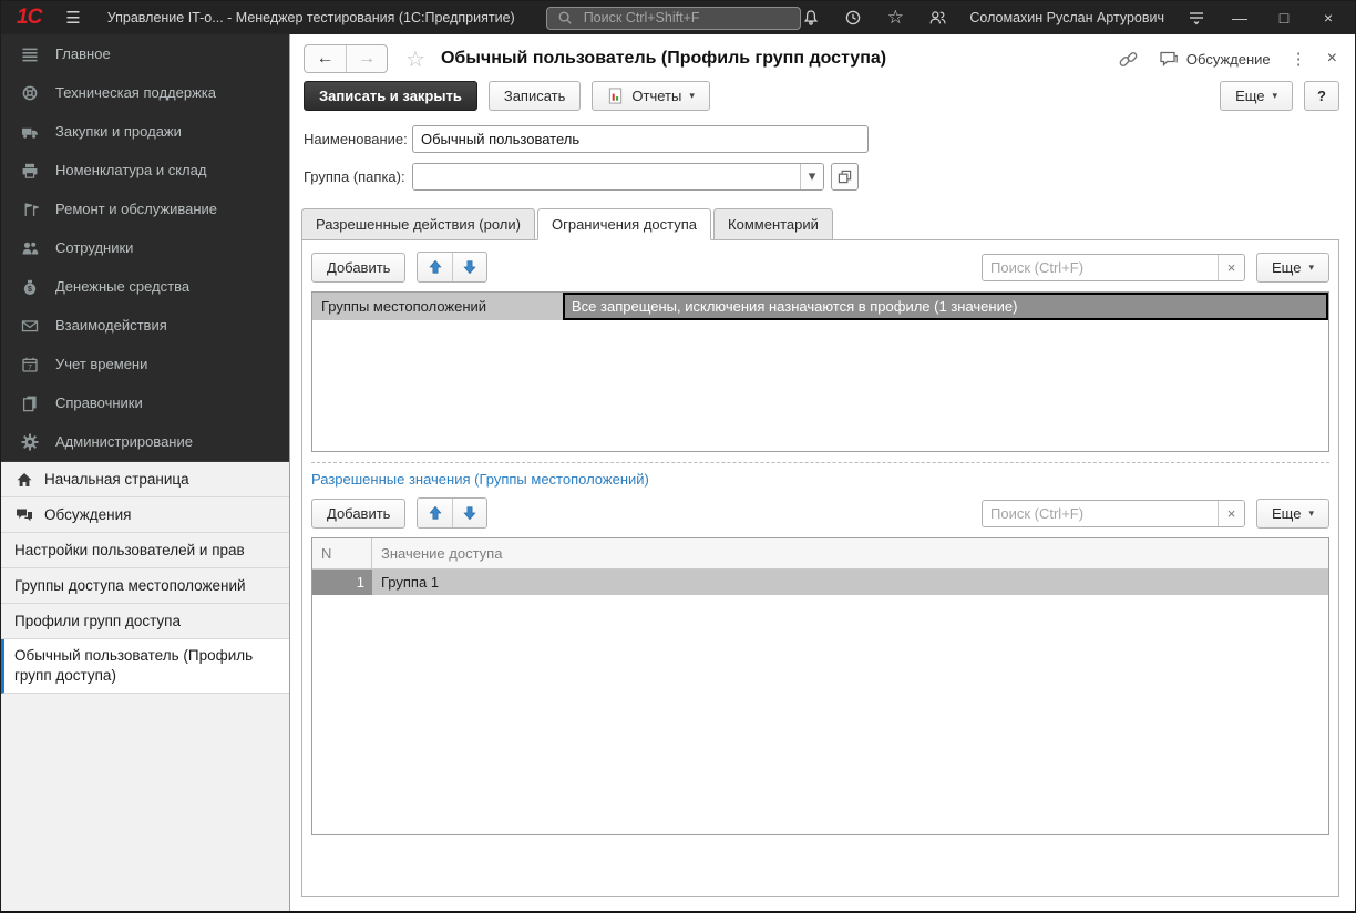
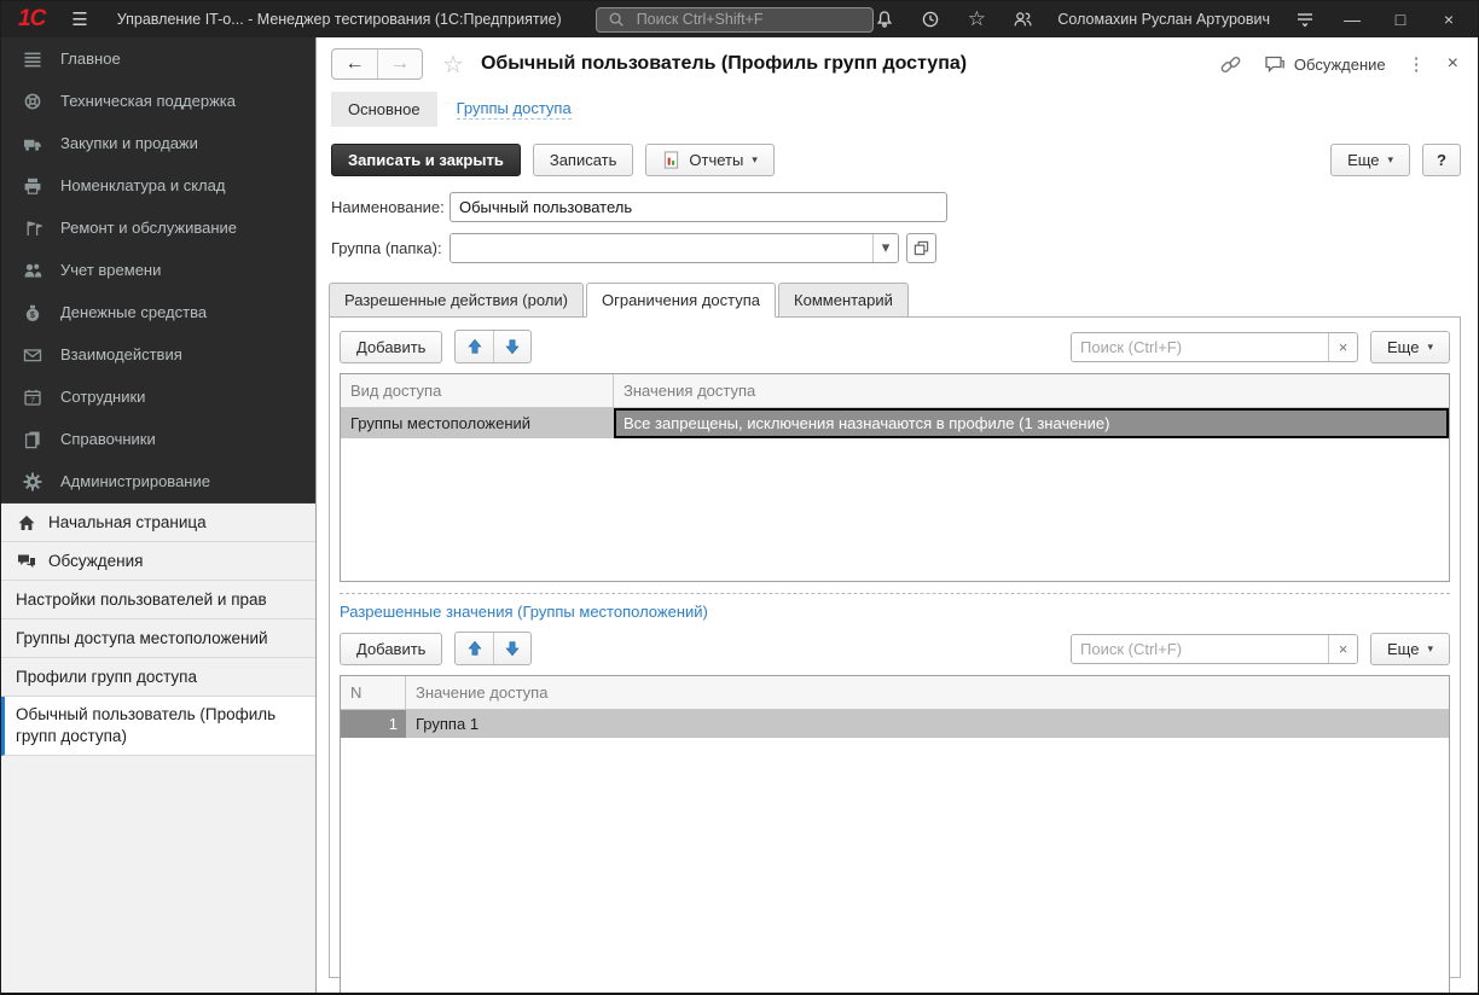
  1С
  ☰
  Управление IT-о... - Менеджер тестирования (1С:Предприятие)
  Поиск Ctrl+Shift+F
  ☆
  Соломахин Руслан Артурович
  —
  □
  ×
  Главное
  Техническая поддержка
  Закупки и продажи
  Номенклатура и склад
  Ремонт и обслуживание
- Сотрудники
+ Учет времени
  Денежные средства
  Взаимодействия
- Учет времени
+ Сотрудники
  Справочники
  Администрирование
  Начальная страница
  Обсуждения
  Настройки пользователей и прав
  Группы доступа местоположений
  Профили групп доступа
  Обычный пользователь (Профиль групп доступа)
  ←
  →
  ☆
  Обычный пользователь (Профиль групп доступа)
  Обсуждение
  ⋮
  ×
+ Основное
+ Группы доступа
  Записать и закрыть
  Записать
  Отчеты
  ▾
  Еще
  ▾
  ?
  Наименование:
  Обычный пользователь
  Группа (папка):
  ▾
  Разрешенные действия (роли)
  Ограничения доступа
  Комментарий
  Добавить
  Поиск (Ctrl+F)
  ×
  Еще
  ▾
+ Вид доступа
+ Значения доступа
  Группы местоположений
  Все запрещены, исключения назначаются в профиле (1 значение)
  Разрешенные значения (Группы местоположений)
  Добавить
  Поиск (Ctrl+F)
  ×
  Еще
  ▾
  N
  Значение доступа
  1
  Группа 1
